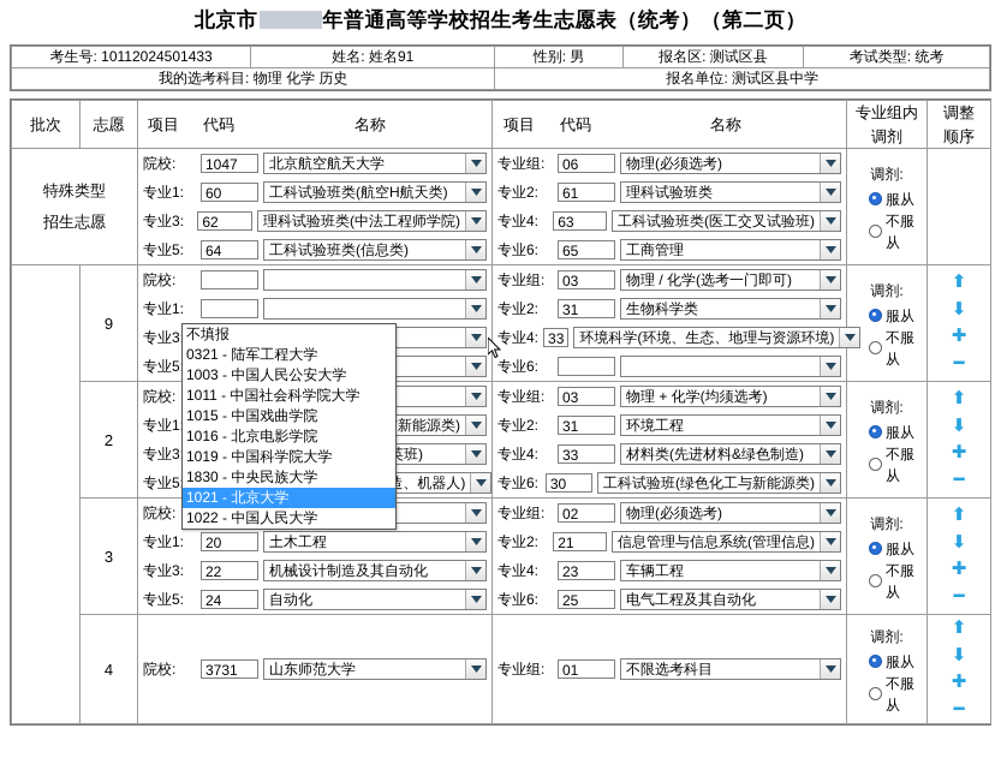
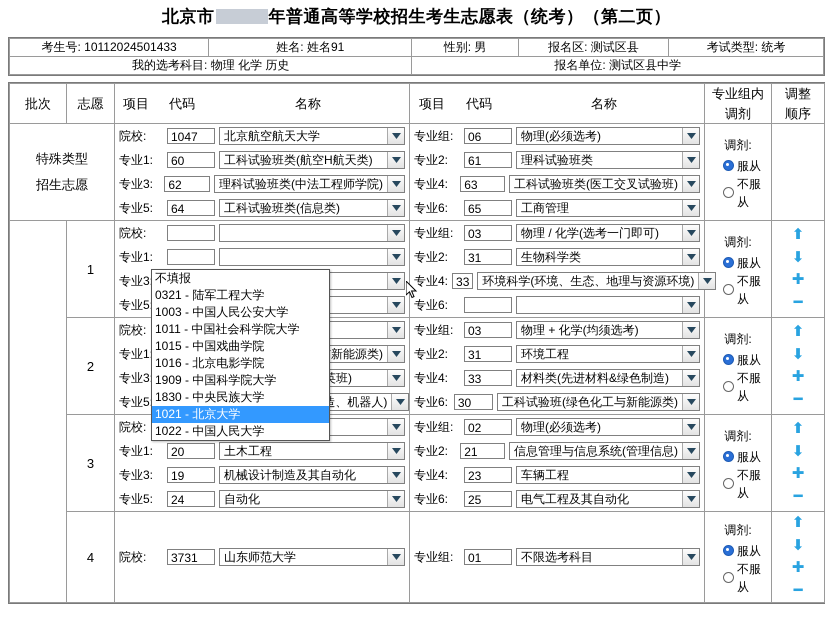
  北京市 年普通高等学校招生考生志愿表（统考）（第二页）
  考生号: 10112024501433	姓名: 姓名91	性别: 男	报名区: 测试区县	考试类型: 统考
  我的选考科目: 物理 化学 历史	报名单位: 测试区县中学
  批次	志愿	项目 代码 名称	项目 代码 名称	专业组内 调剂	调整 顺序
  特殊类型招生志愿	院校: 1047 北京航空航天大学专业1: 60 工科试验班类(航空H航天类)专业3: 62 理科试验班类(中法工程师学院)专业5: 64 工科试验班类(信息类)	专业组: 06 物理(必须选考)专业2: 61 理科试验班类专业4: 63 工科试验班类(医工交叉试验班)专业6: 65 工商管理	调剂:服从不服从
- 	9	院校:专业1:专业3专业5	专业组: 03 物理 / 化学(选考一门即可)专业2: 31 生物科学类专业4: 33 环境科学(环境、生态、地理与资源环境)专业6:	调剂:服从不服从	⬆⬇✚━
+ 	1	院校:专业1:专业3专业5	专业组: 03 物理 / 化学(选考一门即可)专业2: 31 生物科学类专业4: 33 环境科学(环境、生态、地理与资源环境)专业6:	调剂:服从不服从	⬆⬇✚━
  2	院校:专业1 新能源类)专业3 班)专业5 、机器人)	专业组: 03 物理 + 化学(均须选考)专业2: 31 环境工程专业4: 33 材料类(先进材料&绿色制造)专业6: 30 工科试验班(绿色化工与新能源类)	调剂:服从不服从	⬆⬇✚━
- 3	院校:专业1: 20 土木工程专业3: 22 机械设计制造及其自动化专业5: 24 自动化	专业组: 02 物理(必须选考)专业2: 21 信息管理与信息系统(管理信息)专业4: 23 车辆工程专业6: 25 电气工程及其自动化	调剂:服从不服从	⬆⬇✚━
+ 3	院校:专业1: 20 土木工程专业3: 19 机械设计制造及其自动化专业5: 24 自动化	专业组: 02 物理(必须选考)专业2: 21 信息管理与信息系统(管理信息)专业4: 23 车辆工程专业6: 25 电气工程及其自动化	调剂:服从不服从	⬆⬇✚━
  4	院校: 3731 山东师范大学	专业组: 01 不限选考科目	调剂:服从不服从	⬆⬇✚━
  不填报
  0321 - 陆军工程大学
  1003 - 中国人民公安大学
  1011 - 中国社会科学院大学
  1015 - 中国戏曲学院
  1016 - 北京电影学院
- 1019 - 中国科学院大学
+ 1909 - 中国科学院大学
  1830 - 中央民族大学
  1021 - 北京大学
  1022 - 中国人民大学
